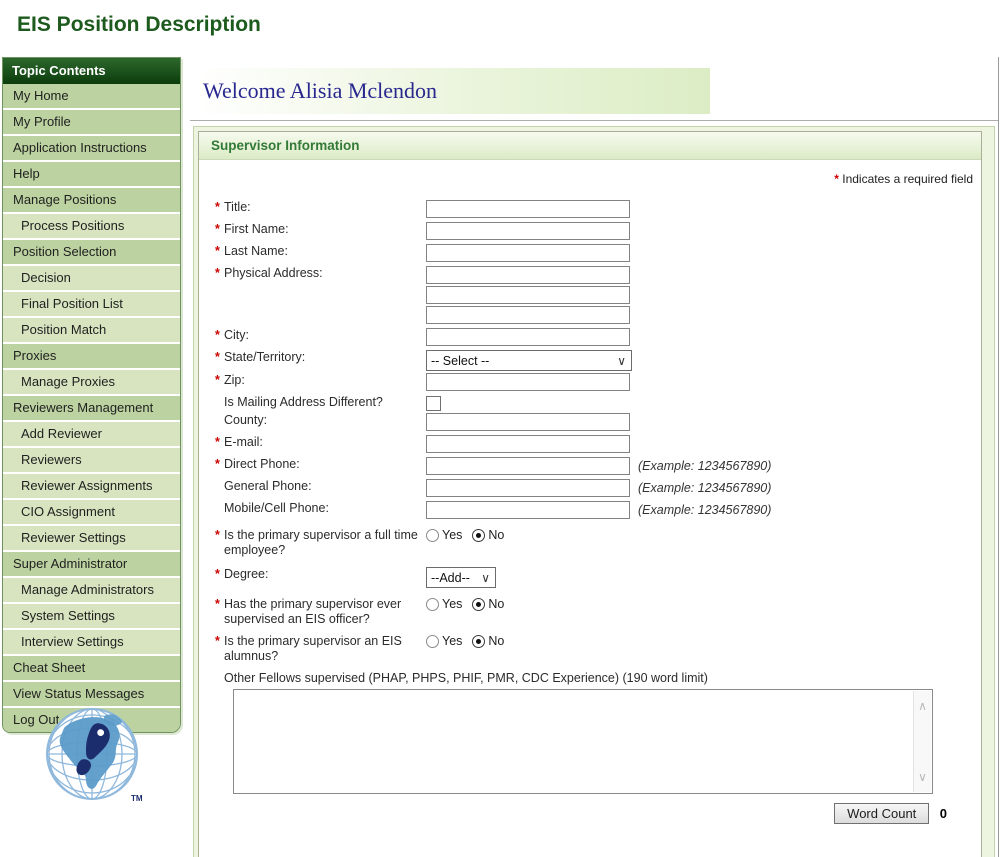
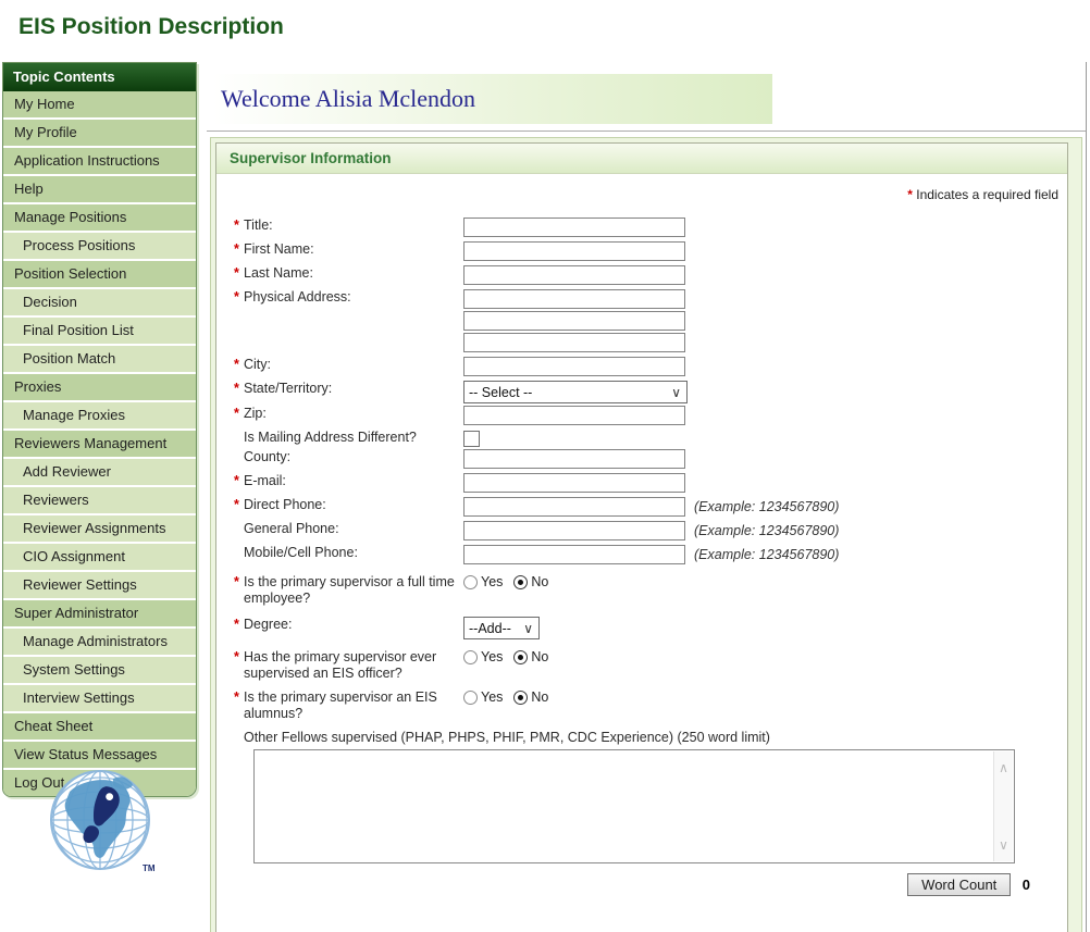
  EIS Position Description
  Topic Contents
  My Home
  My Profile
  Application Instructions
  Help
  Manage Positions
  Process Positions
  Position Selection
  Decision
  Final Position List
  Position Match
  Proxies
  Manage Proxies
  Reviewers Management
  Add Reviewer
  Reviewers
  Reviewer Assignments
  CIO Assignment
  Reviewer Settings
  Super Administrator
  Manage Administrators
  System Settings
  Interview Settings
  Cheat Sheet
  View Status Messages
  Log Out
  TM
  Welcome Alisia Mclendon
  Supervisor Information
  * Indicates a required field
  *
  Title:
  *
  First Name:
  *
  Last Name:
  *
  Physical Address:
  *
  City:
  *
  State/Territory:
  -- Select --
  ∨
  *
  Zip:
  Is Mailing Address Different?
  County:
  *
  E-mail:
  *
  Direct Phone:
  (Example: 1234567890)
  General Phone:
  (Example: 1234567890)
  Mobile/Cell Phone:
  (Example: 1234567890)
  *
  Is the primary supervisor a full time employee?
  Yes
  No
  *
  Degree:
  --Add--
  ∨
  *
  Has the primary supervisor ever supervised an EIS officer?
  Yes
  No
  *
  Is the primary supervisor an EIS alumnus?
  Yes
  No
- Other Fellows supervised (PHAP, PHPS, PHIF, PMR, CDC Experience) (190 word limit)
+ Other Fellows supervised (PHAP, PHPS, PHIF, PMR, CDC Experience) (250 word limit)
  ∧
  ∨
  Word Count 0
